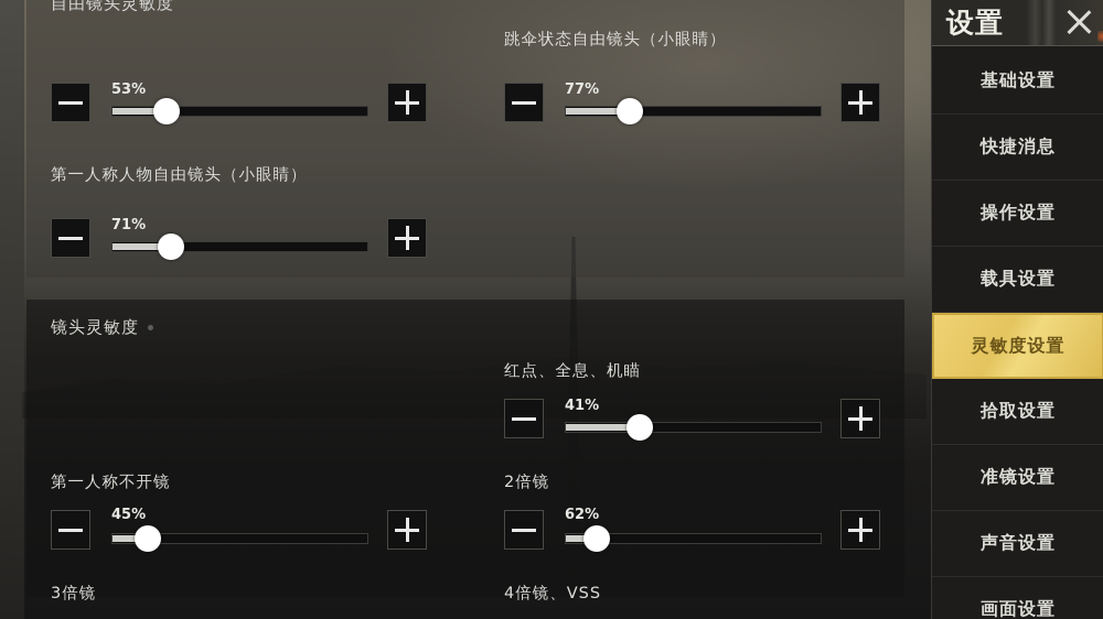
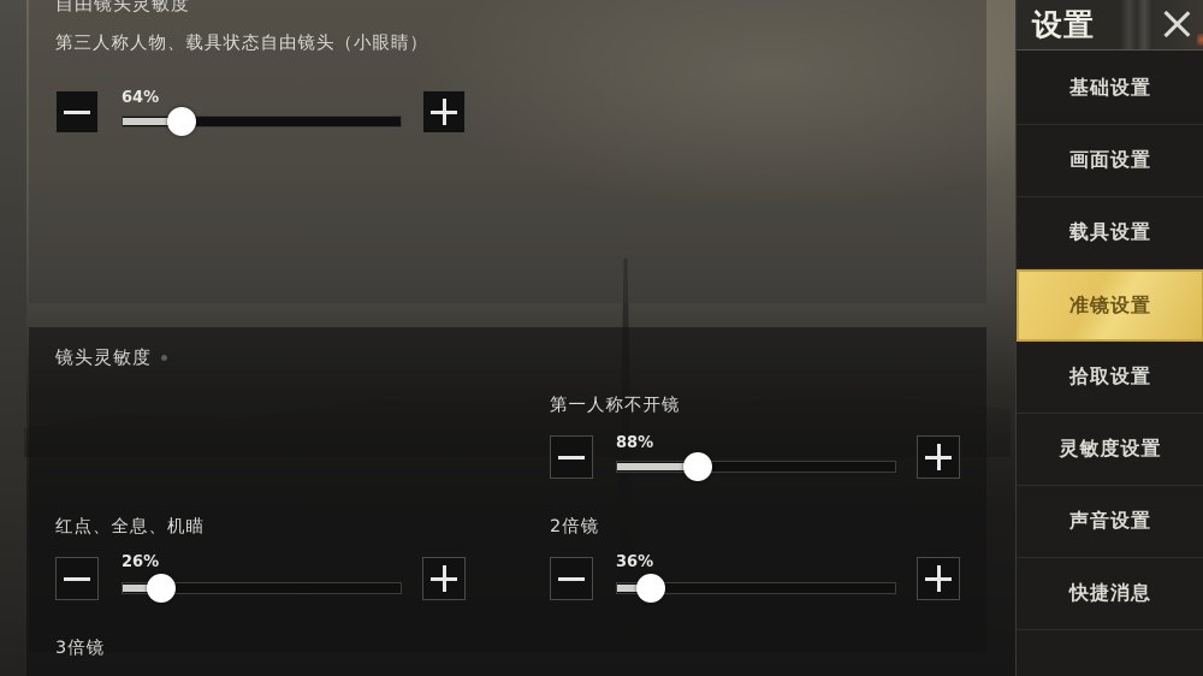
  自由镜头灵敏度
+ 第三人称人物、载具状态自由镜头（小眼睛）
- 53%
+ 64%
- 跳伞状态自由镜头（小眼睛）
- 77%
- 第一人称人物自由镜头（小眼睛）
- 71%
  镜头灵敏度
- 红点、全息、机瞄
+ 第一人称不开镜
- 41%
+ 88%
- 第一人称不开镜
+ 红点、全息、机瞄
- 45%
+ 26%
  2倍镜
- 62%
+ 36%
  3倍镜
- 4倍镜、VSS
  设置
  基础设置
- 快捷消息
+ 画面设置
- 操作设置
  载具设置
- 灵敏度设置
+ 准镜设置
  拾取设置
- 准镜设置
+ 灵敏度设置
  声音设置
- 画面设置
+ 快捷消息
